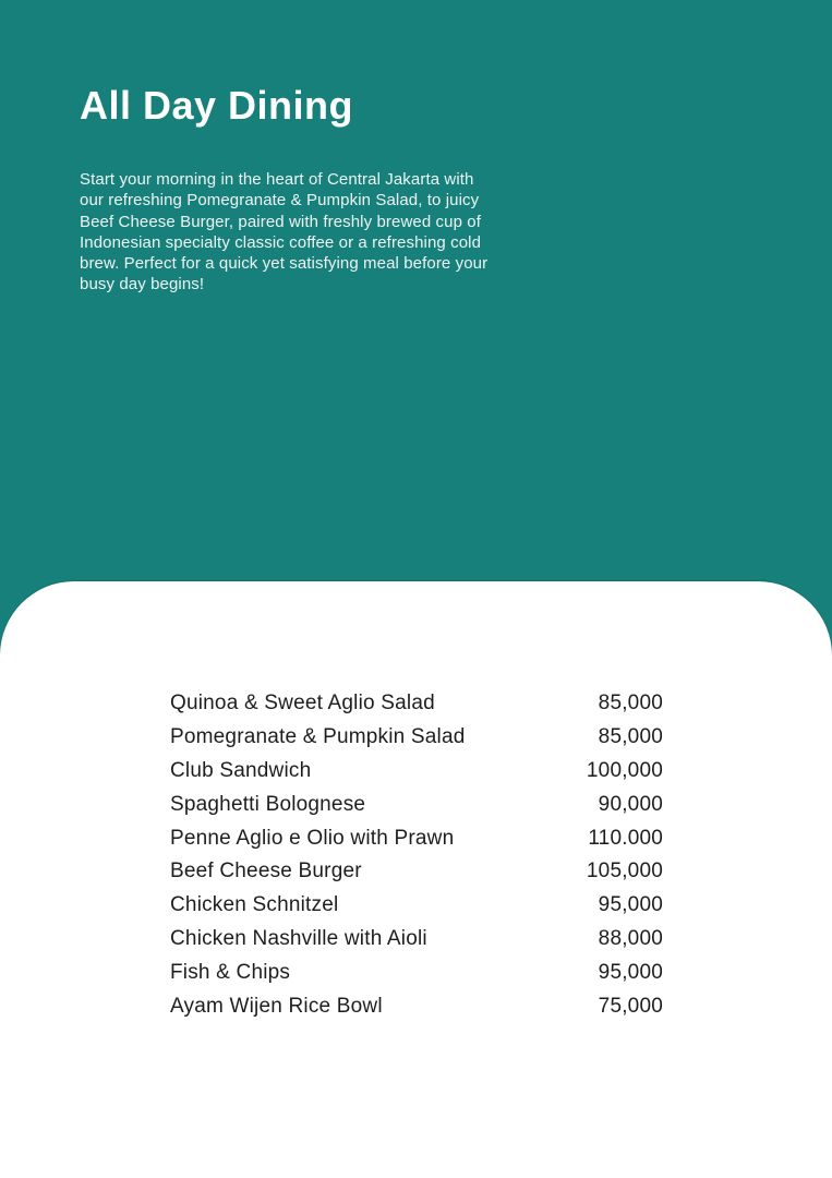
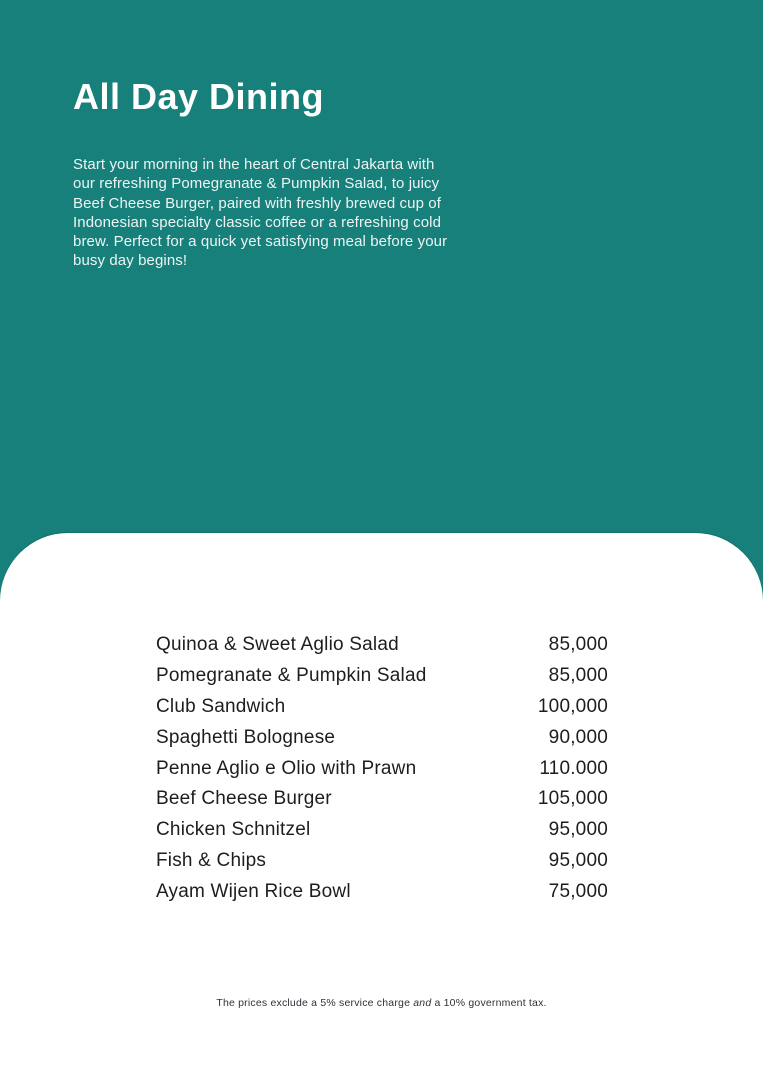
  All Day Dining
  Start your morning in the heart of Central Jakarta with
  our refreshing Pomegranate & Pumpkin Salad, to juicy
  Beef Cheese Burger, paired with freshly brewed cup of
  Indonesian specialty classic coffee or a refreshing cold
  brew. Perfect for a quick yet satisfying meal before your
  busy day begins!
  Quinoa & Sweet Aglio Salad
  85,000
  Pomegranate & Pumpkin Salad
  85,000
  Club Sandwich
  100,000
  Spaghetti Bolognese
  90,000
  Penne Aglio e Olio with Prawn
  110.000
  Beef Cheese Burger
  105,000
  Chicken Schnitzel
  95,000
- Chicken Nashville with Aioli
- 88,000
  Fish & Chips
  95,000
  Ayam Wijen Rice Bowl
  75,000
+ The prices exclude a 5% service charge and a 10% government tax.
